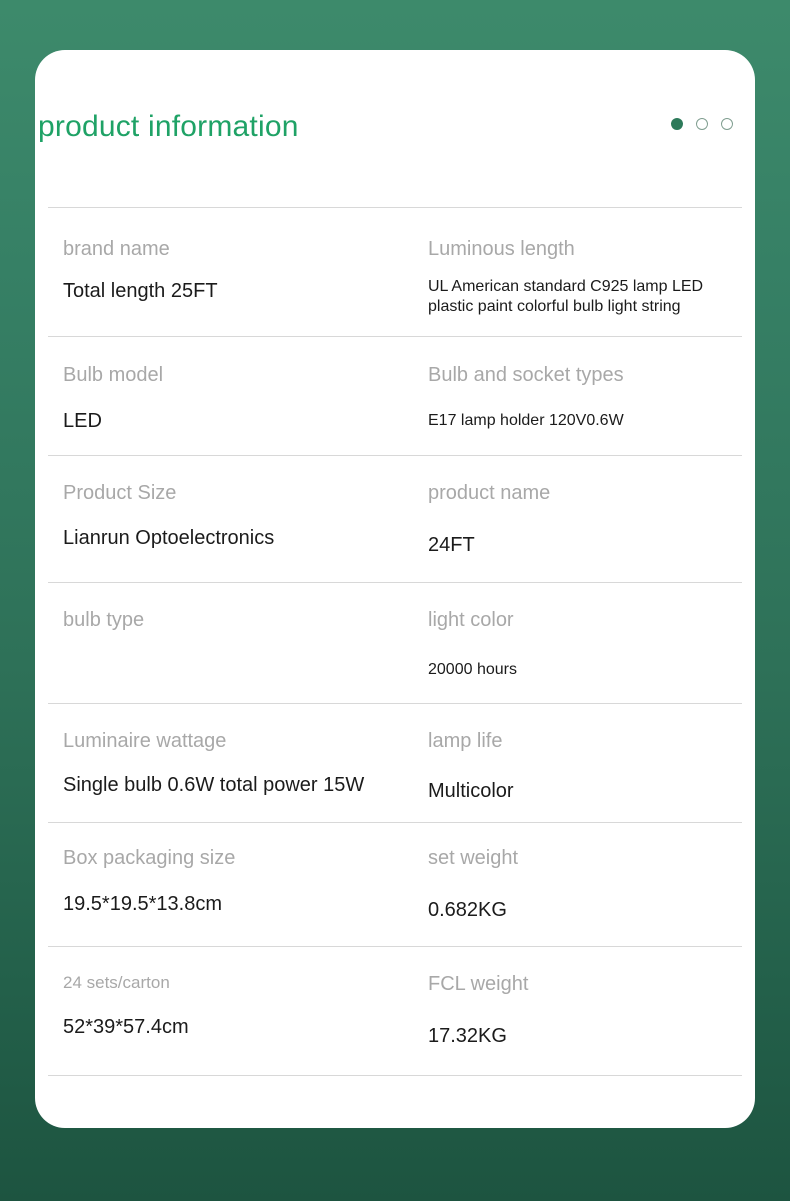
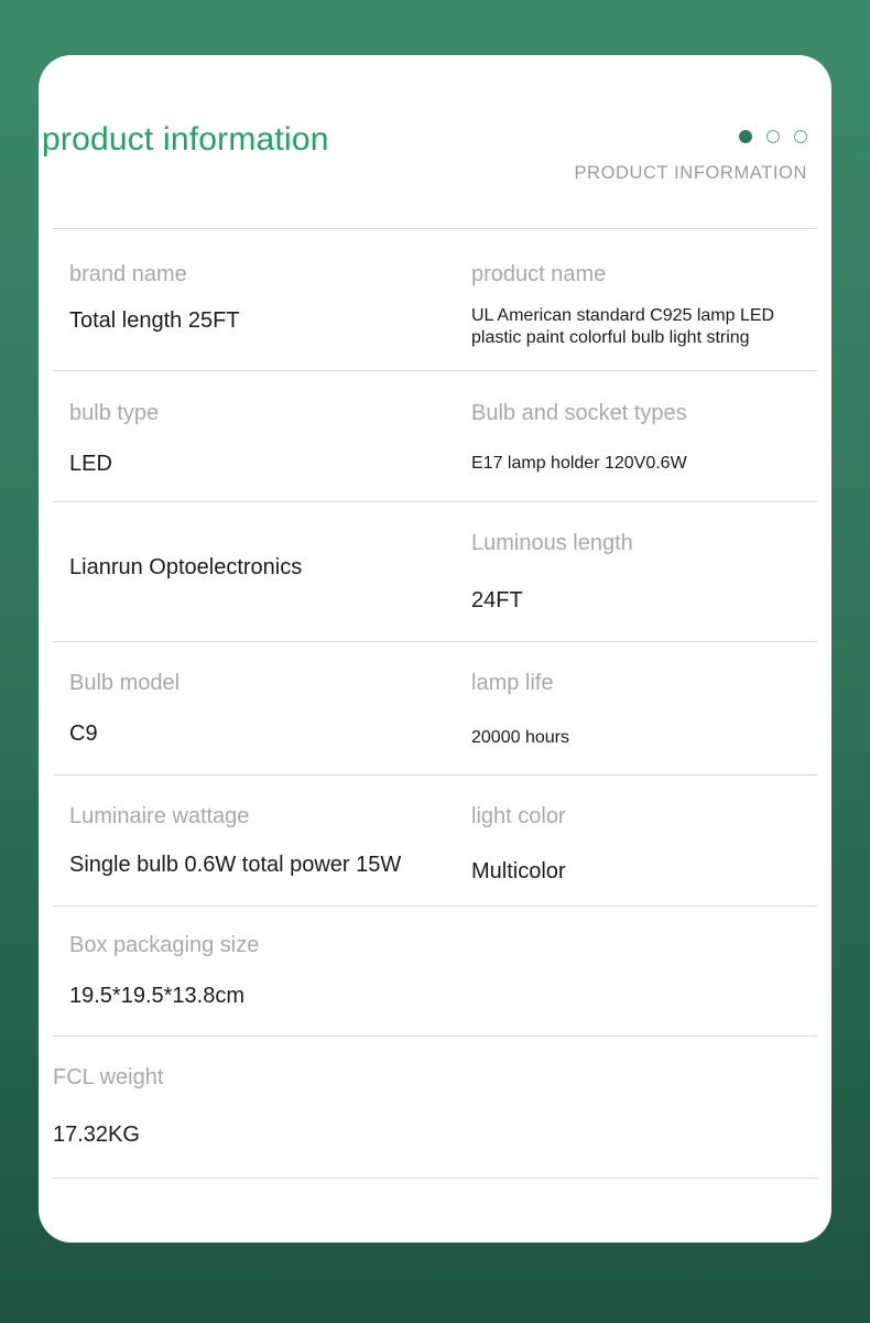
  product information
+ PRODUCT INFORMATION
  brand name
  Total length 25FT
- Luminous length
+ product name
  UL American standard C925 lamp LED plastic paint colorful bulb light string
- Bulb model
+ bulb type
  LED
  Bulb and socket types
  E17 lamp holder 120V0.6W
- Product Size
  Lianrun Optoelectronics
- product name
+ Luminous length
  24FT
- bulb type
+ Bulb model
+ C9
- light color
+ lamp life
  20000 hours
  Luminaire wattage
  Single bulb 0.6W total power 15W
- lamp life
+ light color
  Multicolor
  Box packaging size
  19.5*19.5*13.8cm
- set weight
- 0.682KG
- 24 sets/carton
- 52*39*57.4cm
  FCL weight
  17.32KG
